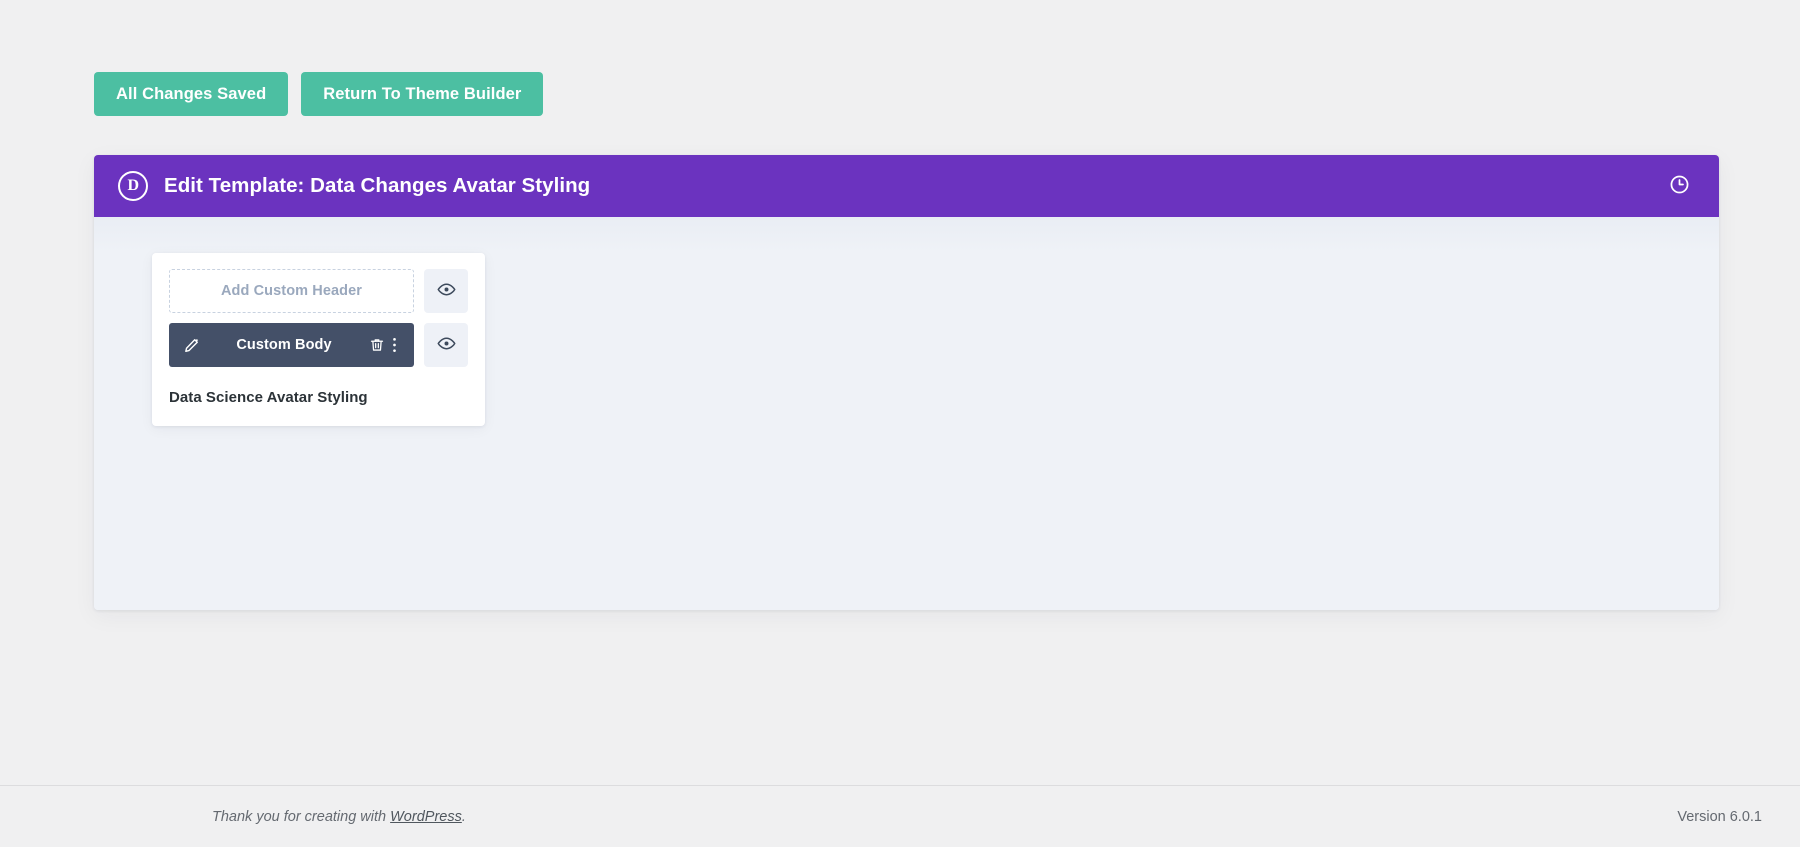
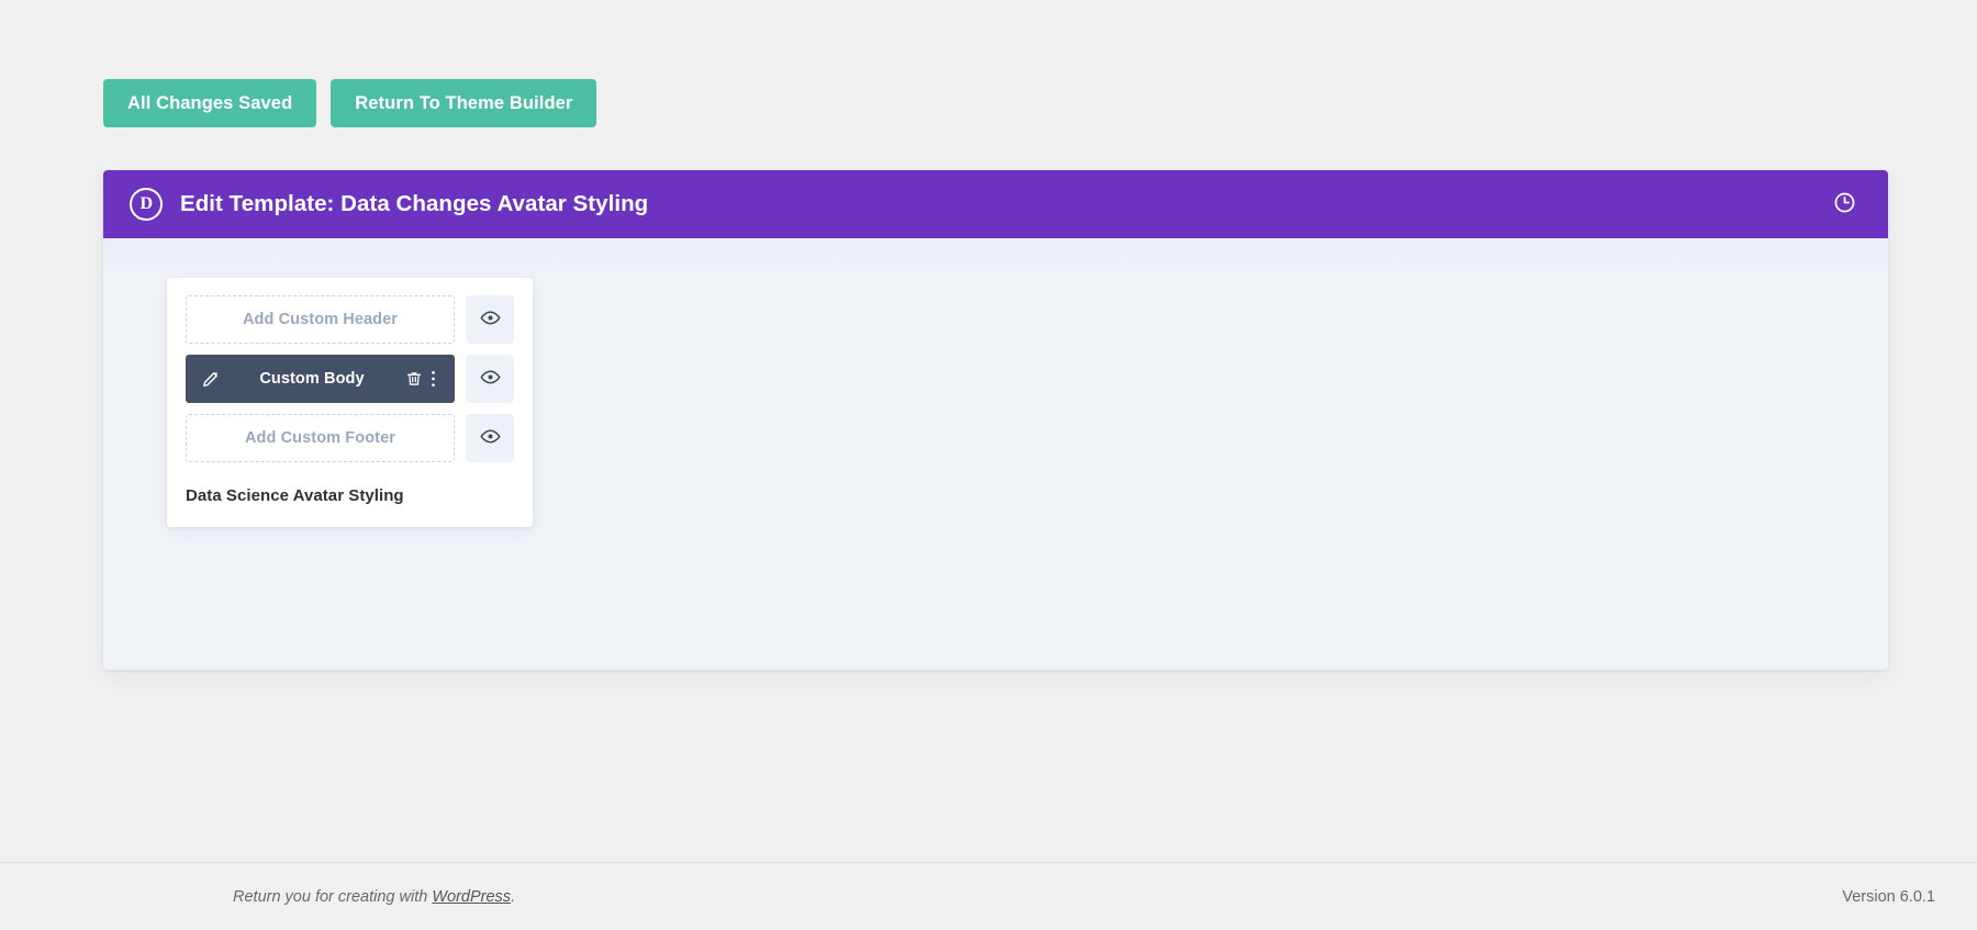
  All Changes Saved
  Return To Theme Builder
  D
  Edit Template: Data Changes Avatar Styling
  Add Custom Header
  Custom Body
+ Add Custom Footer
  Data Science Avatar Styling
- Thank you for creating with WordPress.
+ Return you for creating with WordPress.
  Version 6.0.1
